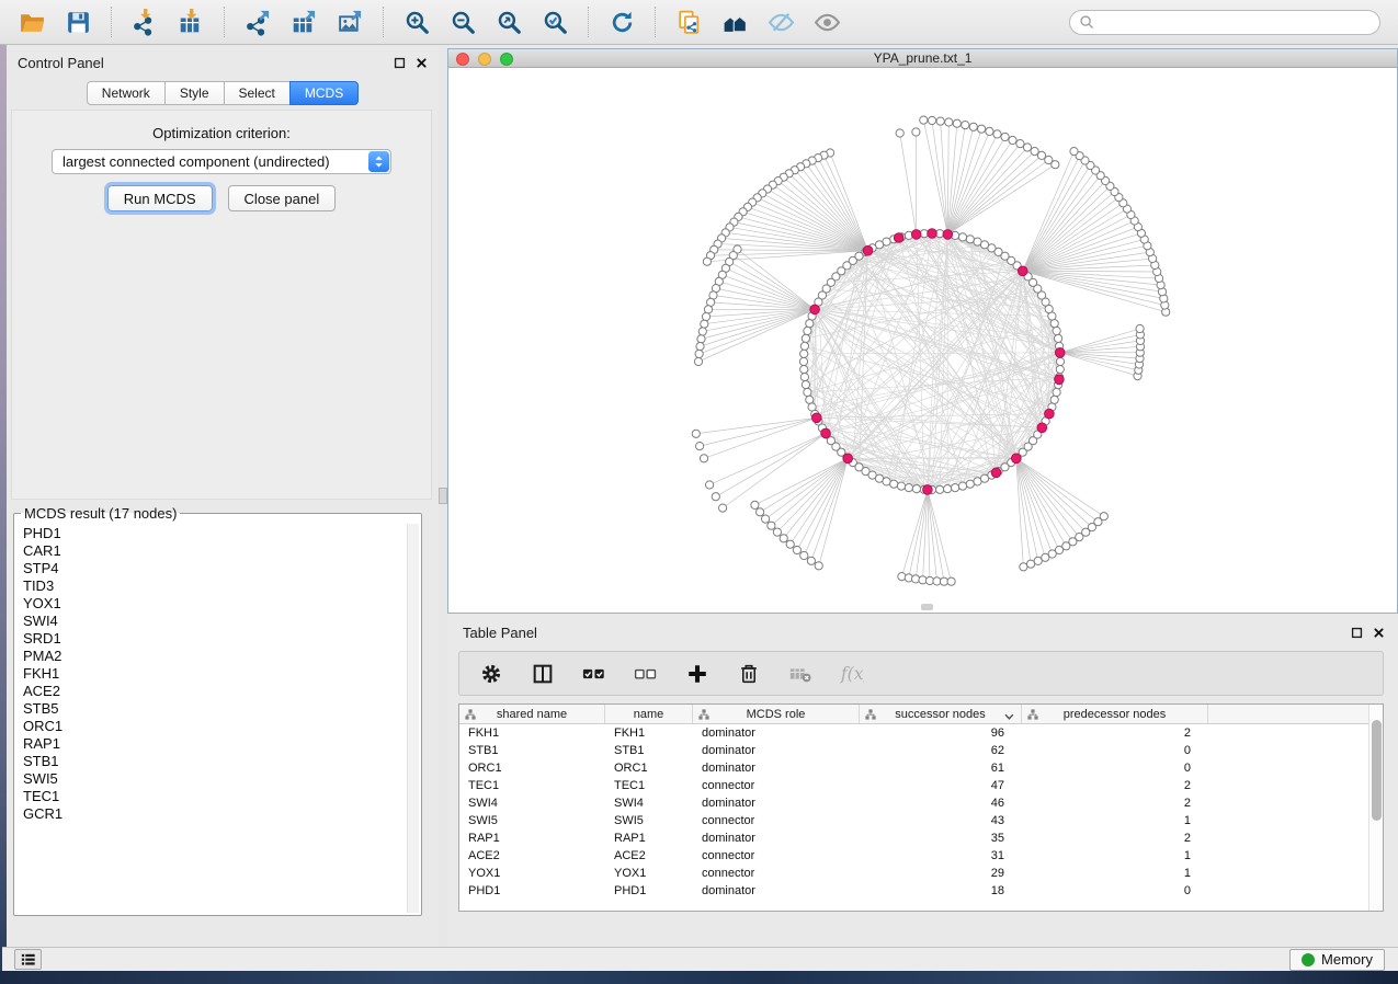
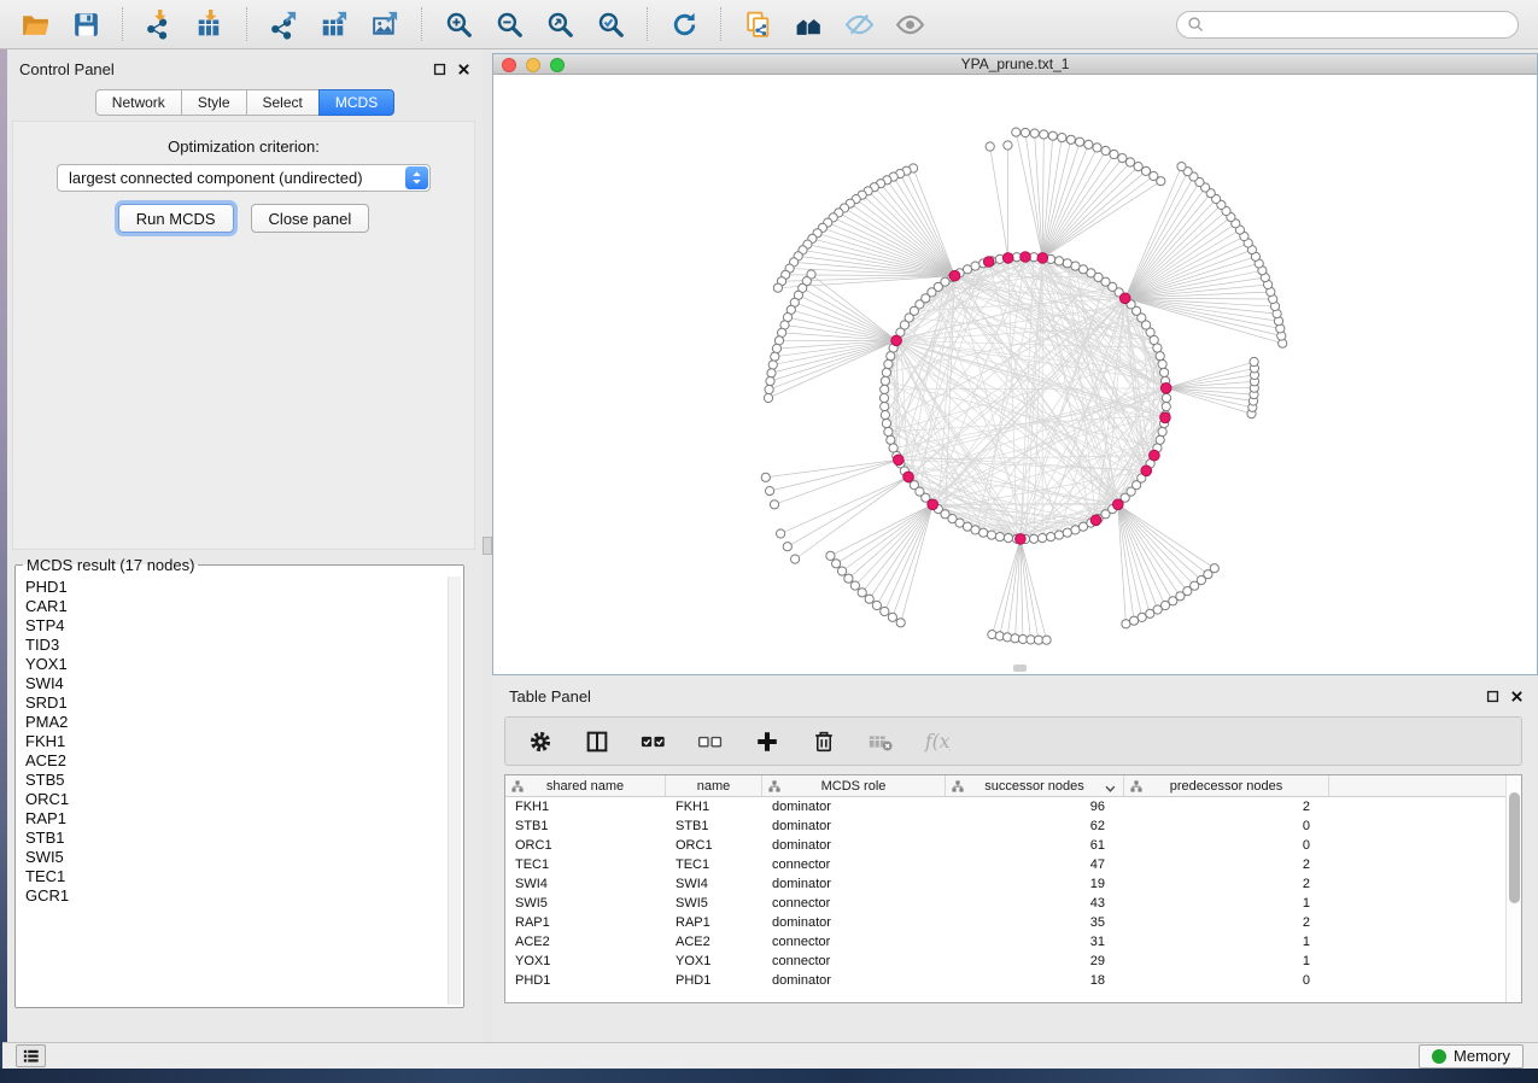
  Control Panel
  Network
  Style
  Select
  MCDS
  Optimization criterion:
  largest connected component (undirected)
  Run MCDS
  Close panel
  MCDS result (17 nodes)
  PHD1
  CAR1
  STP4
  TID3
  YOX1
  SWI4
  SRD1
  PMA2
  FKH1
  ACE2
  STB5
  ORC1
  RAP1
  STB1
  SWI5
  TEC1
  GCR1
  YPA_prune.txt_1
  Table Panel
  f(x
  shared name
  name
  MCDS role
  successor nodes
  predecessor nodes
  FKH1
  FKH1
  dominator
  96
  2
  STB1
  STB1
  dominator
  62
  0
  ORC1
  ORC1
  dominator
  61
  0
  TEC1
  TEC1
  connector
  47
  2
  SWI4
  SWI4
  dominator
- 46
+ 19
  2
  SWI5
  SWI5
  connector
  43
  1
  RAP1
  RAP1
  dominator
  35
  2
  ACE2
  ACE2
  connector
  31
  1
  YOX1
  YOX1
  connector
  29
  1
  PHD1
  PHD1
  dominator
  18
  0
  Memory
